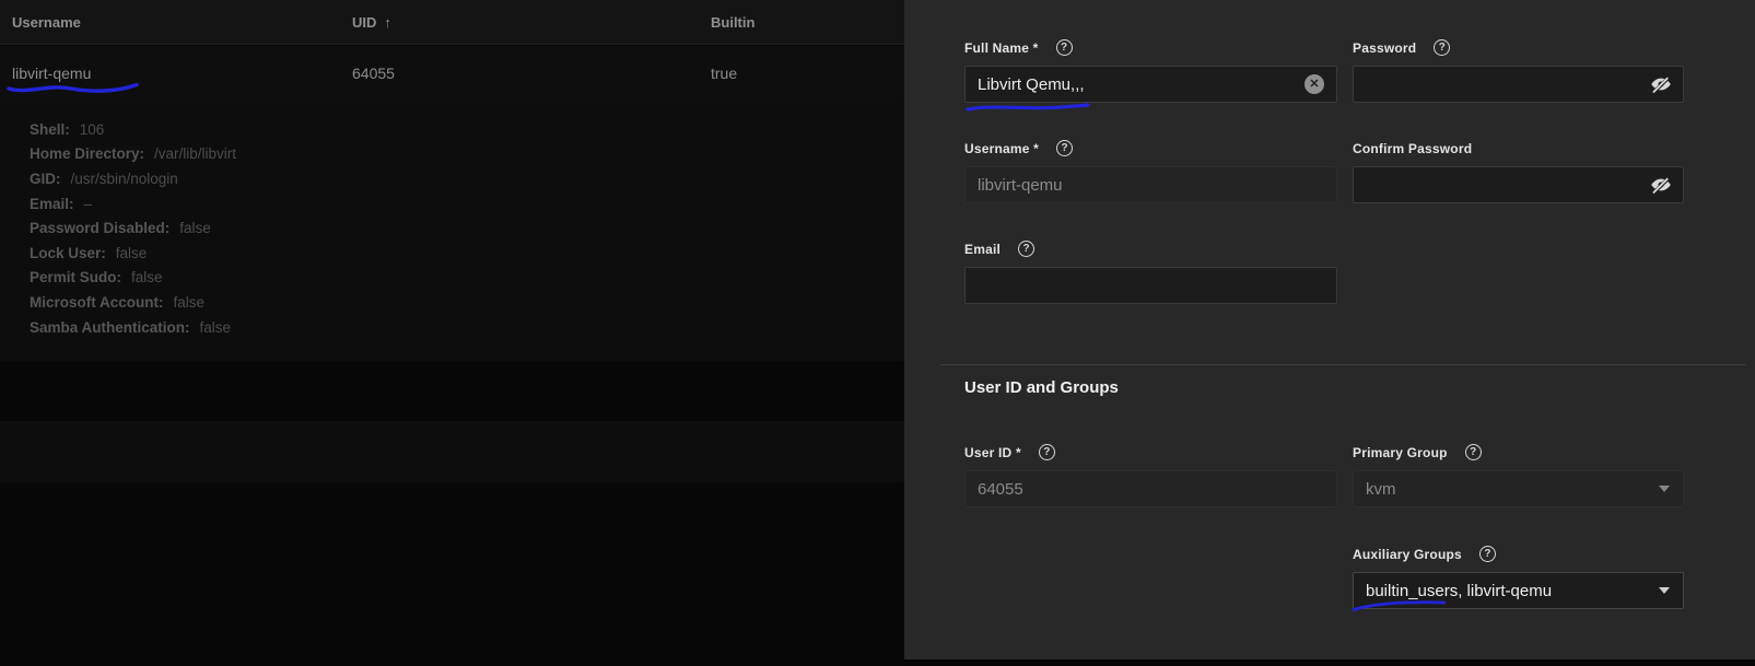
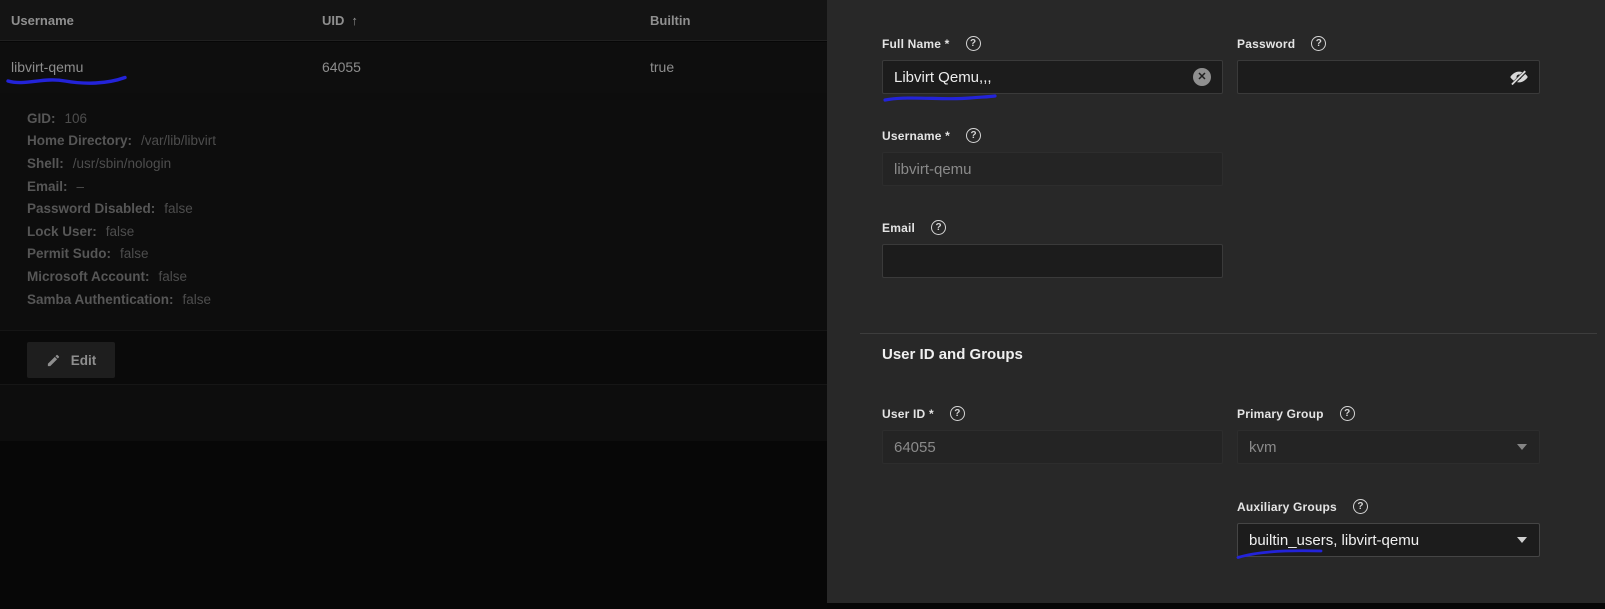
  Username
  UID ↑
  Builtin
  libvirt-qemu
  64055
  true
- Shell:
+ GID:
  106
  Home Directory:
  /var/lib/libvirt
- GID:
+ Shell:
  /usr/sbin/nologin
  Email:
  –
  Password Disabled:
  false
  Lock User:
  false
  Permit Sudo:
  false
  Microsoft Account:
  false
  Samba Authentication:
  false
+ Edit
  Full Name *
  ?
  Libvirt Qemu,,,
  ✕
  Password
  ?
  Username *
  ?
  libvirt-qemu
- Confirm Password
  Email
  ?
  User ID and Groups
  User ID *
  ?
  64055
  Primary Group
  ?
  kvm
  Auxiliary Groups
  ?
  builtin_users, libvirt-qemu
